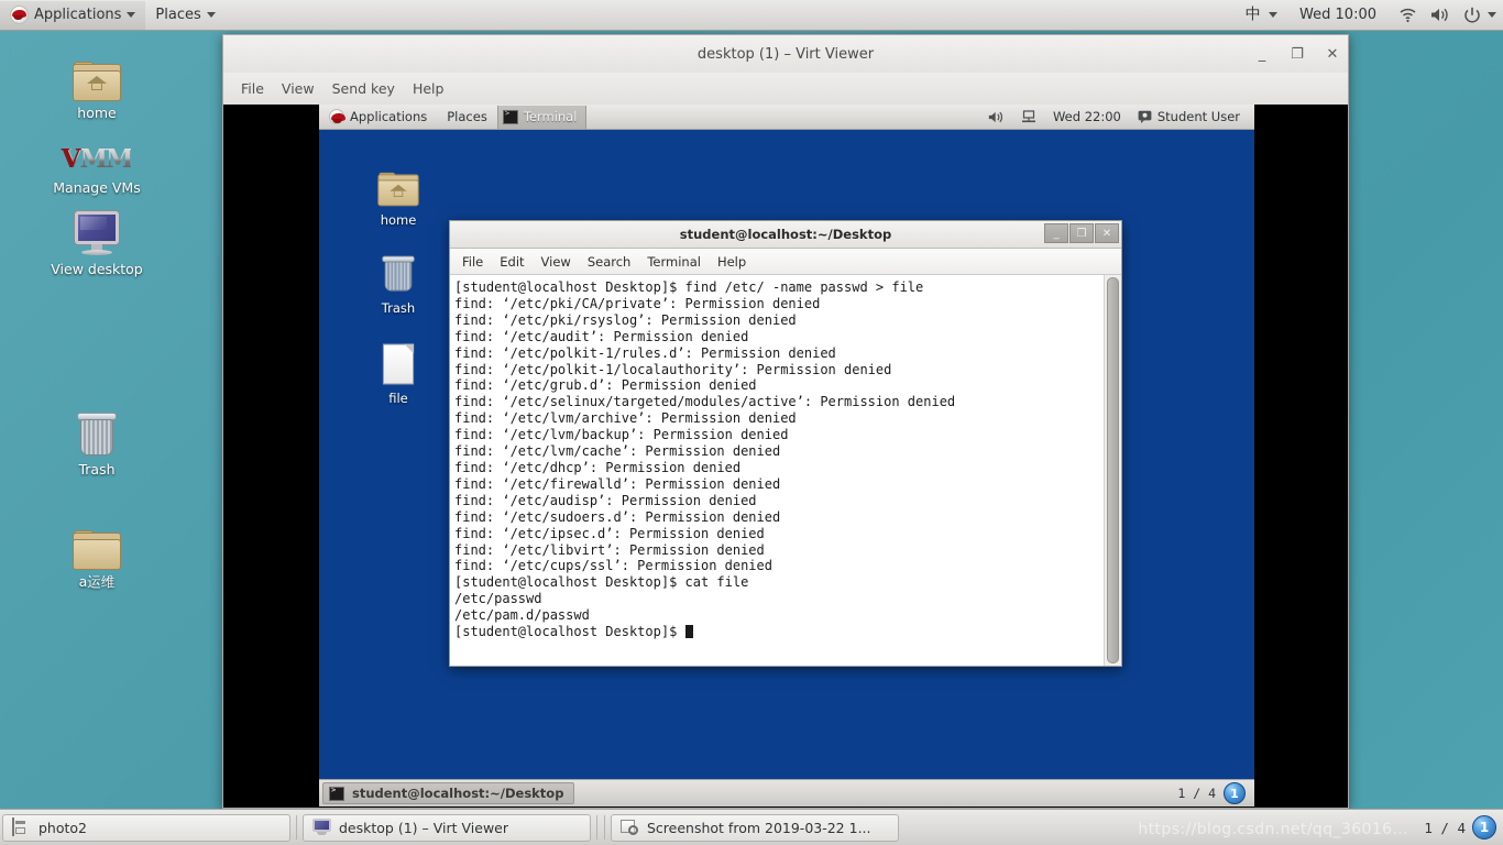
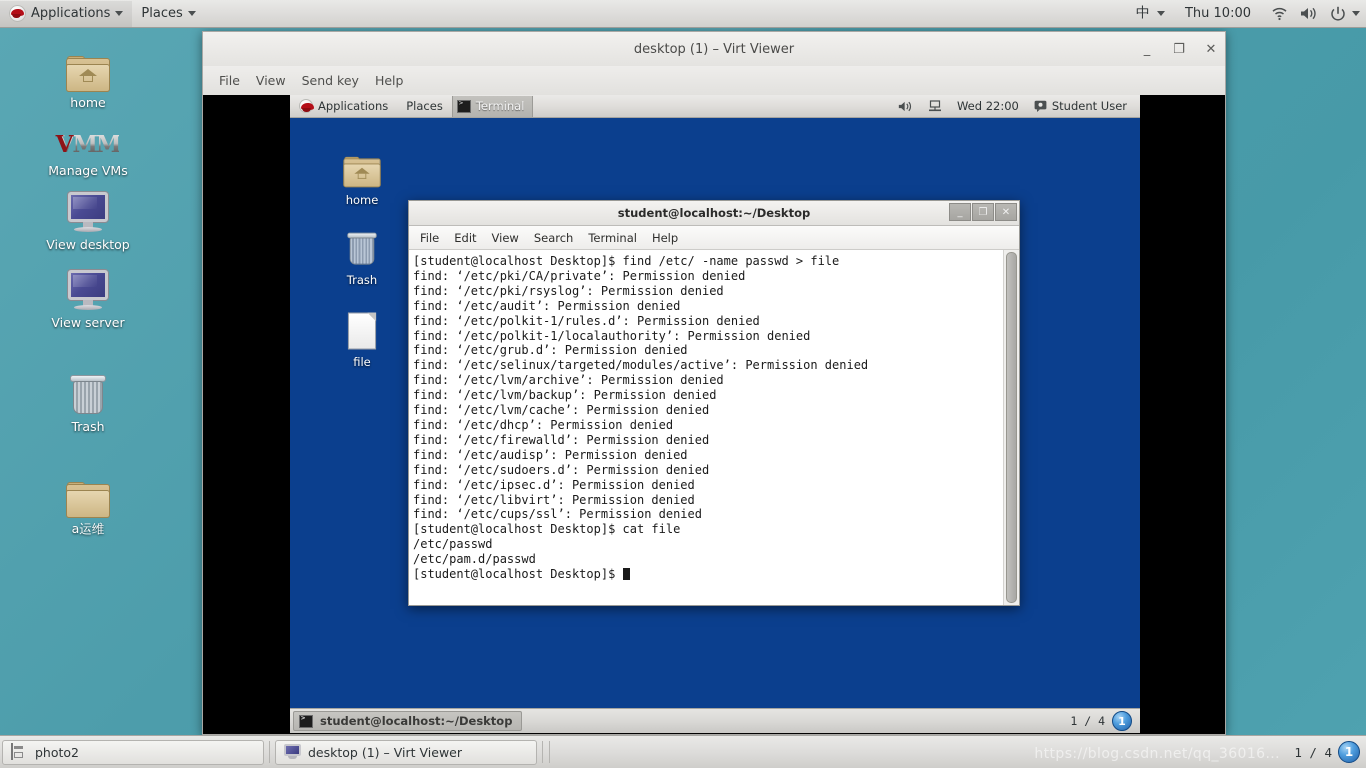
  home
  VMM
  Manage VMs
  View desktop
+ View server
  Trash
  a运维
  Applications
  Places
  中
- Wed 10:00
+ Thu 10:00
  desktop (1) – Virt Viewer
  _
  ❐
  ✕
  File
  View
  Send key
  Help
  Applications
  Places
  Terminal
  Wed 22:00
  Student User
  home
  Trash
  file
  student@localhost:~/Desktop
  _
  ❐
  ✕
  File
  Edit
  View
  Search
  Terminal
  Help
  [student@localhost Desktop]$ find /etc/ -name passwd > file
  find: ‘/etc/pki/CA/private’: Permission denied
  find: ‘/etc/pki/rsyslog’: Permission denied
  find: ‘/etc/audit’: Permission denied
  find: ‘/etc/polkit-1/rules.d’: Permission denied
  find: ‘/etc/polkit-1/localauthority’: Permission denied
  find: ‘/etc/grub.d’: Permission denied
  find: ‘/etc/selinux/targeted/modules/active’: Permission denied
  find: ‘/etc/lvm/archive’: Permission denied
  find: ‘/etc/lvm/backup’: Permission denied
  find: ‘/etc/lvm/cache’: Permission denied
  find: ‘/etc/dhcp’: Permission denied
  find: ‘/etc/firewalld’: Permission denied
  find: ‘/etc/audisp’: Permission denied
  find: ‘/etc/sudoers.d’: Permission denied
  find: ‘/etc/ipsec.d’: Permission denied
  find: ‘/etc/libvirt’: Permission denied
  find: ‘/etc/cups/ssl’: Permission denied
  [student@localhost Desktop]$ cat file
  /etc/passwd
  /etc/pam.d/passwd
  [student@localhost Desktop]$
  student@localhost:~/Desktop
  1 / 4
  1
  photo2
  desktop (1) – Virt Viewer
- Screenshot from 2019-03-22 1...
  1 / 4
  1
  https://blog.csdn.net/qq_36016...
